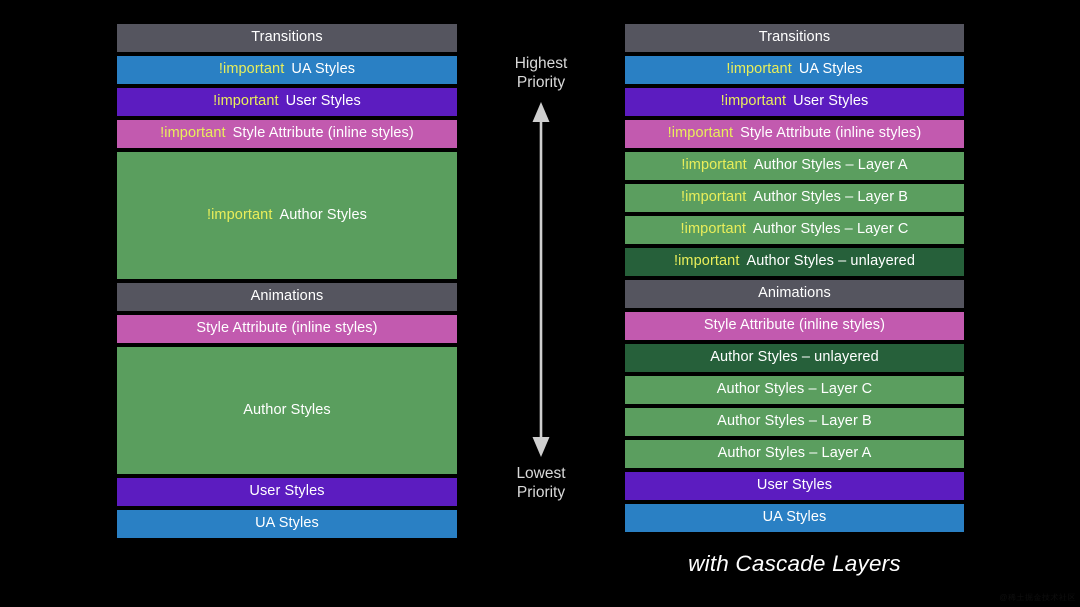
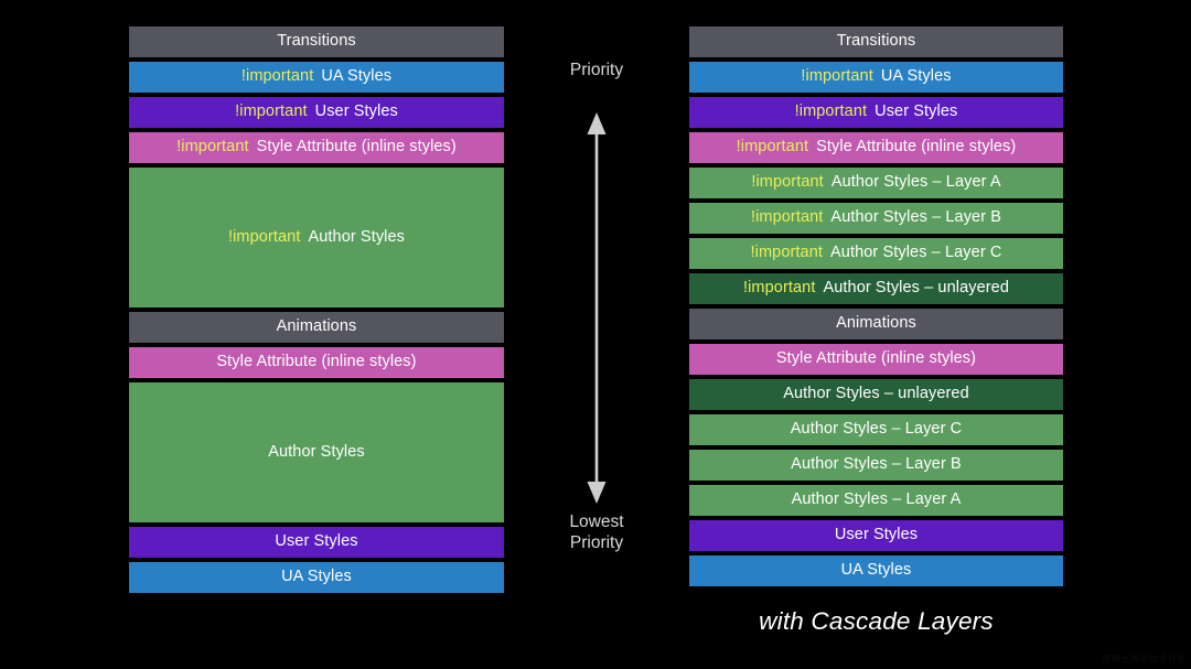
  Transitions
  !important
  UA Styles
  !important
  User Styles
  !important
  Style Attribute (inline styles)
  !important
  Author Styles
  Animations
  Style Attribute (inline styles)
  Author Styles
  User Styles
  UA Styles
- Highest
  Priority
  Lowest
  Priority
  Transitions
  !important
  UA Styles
  !important
  User Styles
  !important
  Style Attribute (inline styles)
  !important
  Author Styles – Layer A
  !important
  Author Styles – Layer B
  !important
  Author Styles – Layer C
  !important
  Author Styles – unlayered
  Animations
  Style Attribute (inline styles)
  Author Styles – unlayered
  Author Styles – Layer C
  Author Styles – Layer B
  Author Styles – Layer A
  User Styles
  UA Styles
  with Cascade Layers
